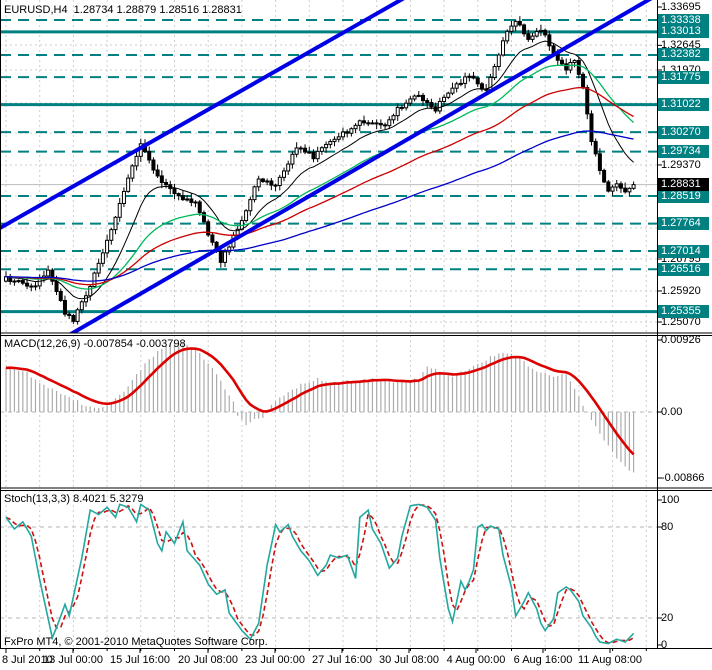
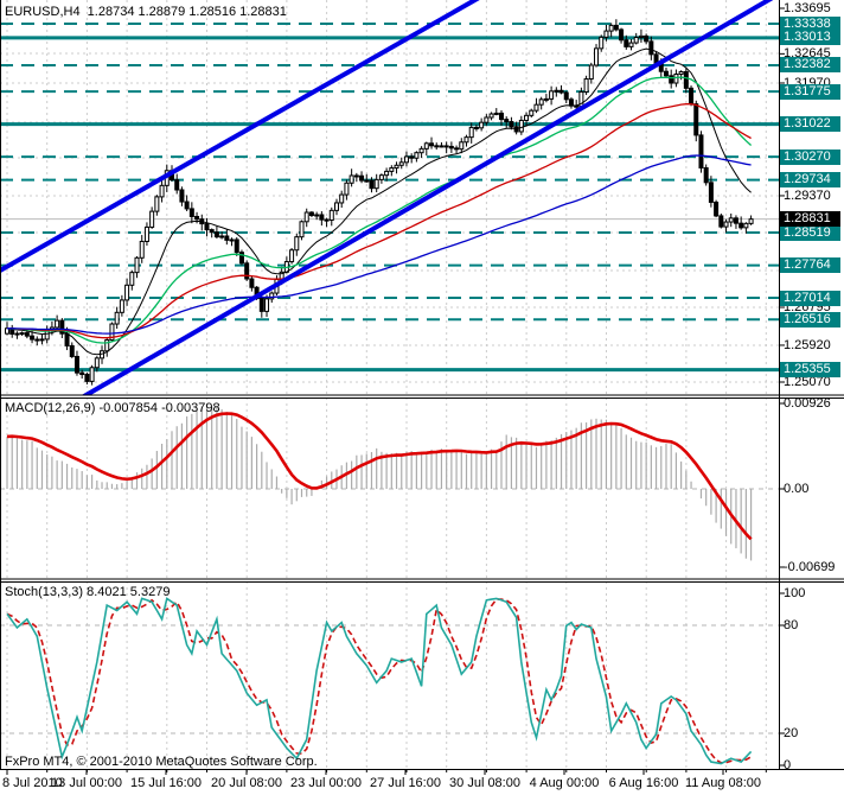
  EURUSD,H4 1.28734 1.28879 1.28516 1.28831
  MACD(12,26,9) -0.007854 -0.003798
  Stoch(13,3,3) 8.4021 5.3279
  FxPro MT4, © 2001-2010 MetaQuotes Software Corp.
  1.33695
  1.32645
  1.29370
  1.26795
  1.25920
  1.25070
  0.00926
  0.00
- -0.00866
+ -0.00699
  100
  80
  20
  0
  1.33338
  1.32382
  1.31775
  1.30270
  1.29734
  1.28519
  1.27764
  1.27014
  1.26516
  1.33013
  1.31022
  1.25355
  1.28831
  8 Jul 2010
  13 Jul 00:00
  15 Jul 16:00
  20 Jul 08:00
  23 Jul 00:00
  27 Jul 16:00
  30 Jul 08:00
  4 Aug 00:00
  6 Aug 16:00
  11 Aug 08:00
